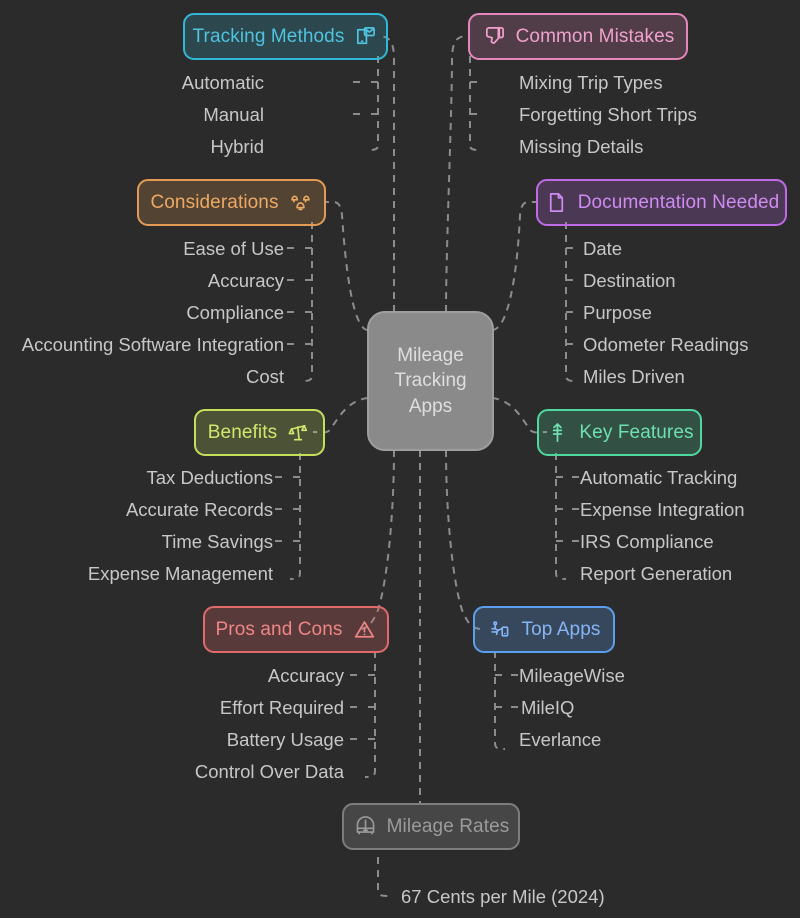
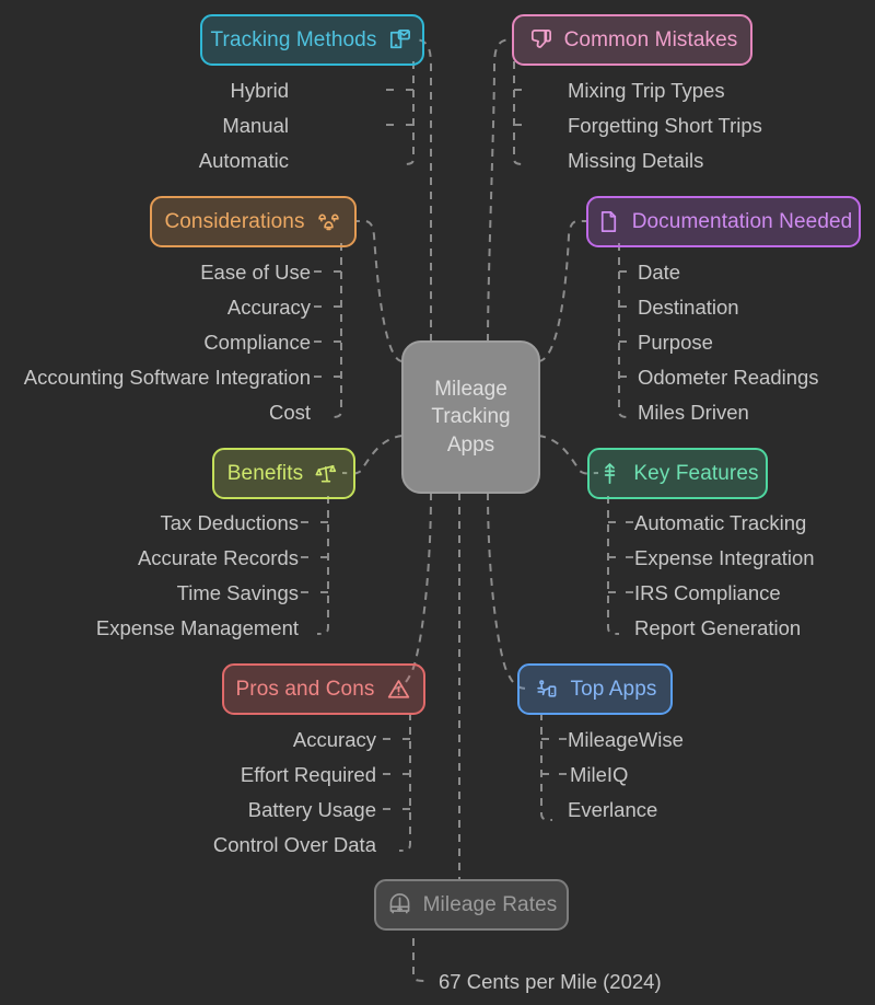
  Mileage
  Tracking
  Apps
  Tracking Methods
- Automatic
+ Hybrid
  Manual
- Hybrid
+ Automatic
  Common Mistakes
  Mixing Trip Types
  Forgetting Short Trips
  Missing Details
  Considerations
  Ease of Use
  Accuracy
  Compliance
  Accounting Software Integration
  Cost
  Documentation Needed
  Date
  Destination
  Purpose
  Odometer Readings
  Miles Driven
  Benefits
  Tax Deductions
  Accurate Records
  Time Savings
  Expense Management
  Key Features
  Automatic Tracking
  Expense Integration
  IRS Compliance
  Report Generation
  Pros and Cons
  Accuracy
  Effort Required
  Battery Usage
  Control Over Data
  Top Apps
  MileageWise
  MileIQ
  Everlance
  Mileage Rates
  67 Cents per Mile (2024)
